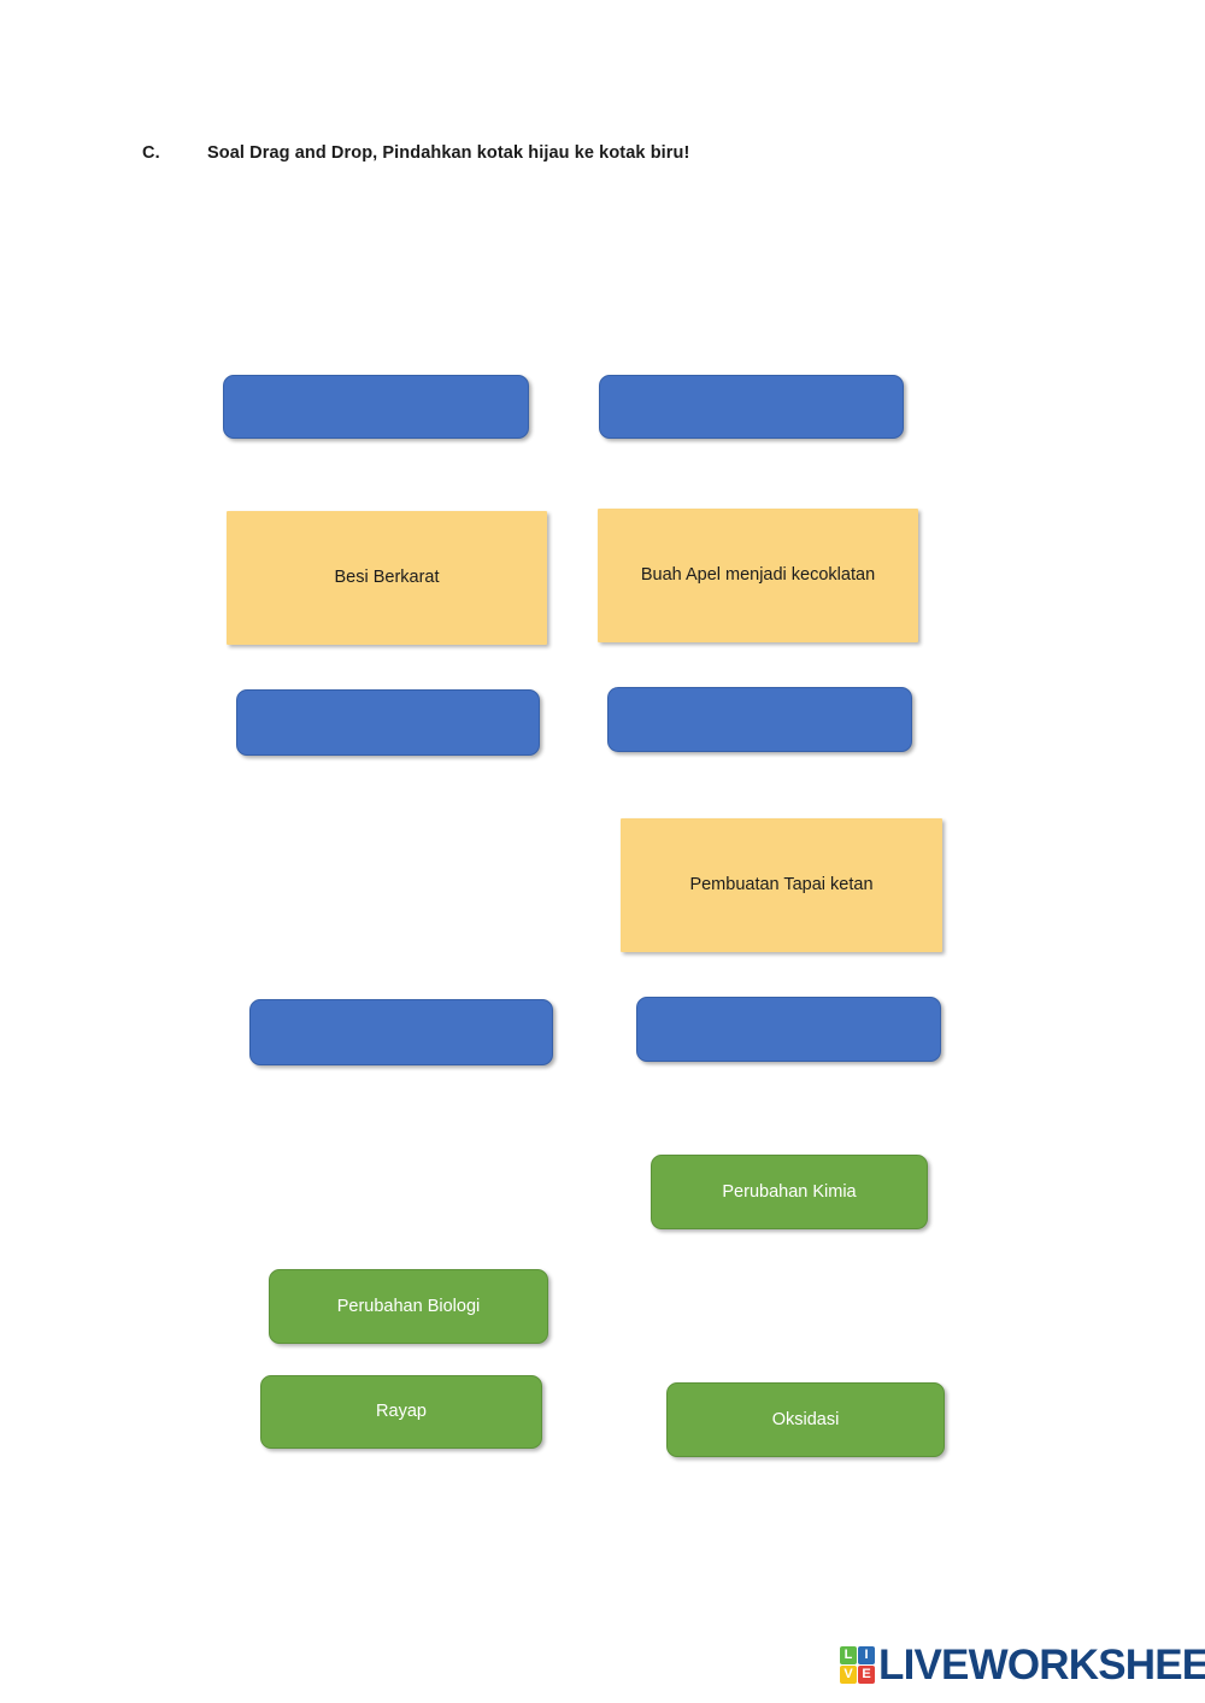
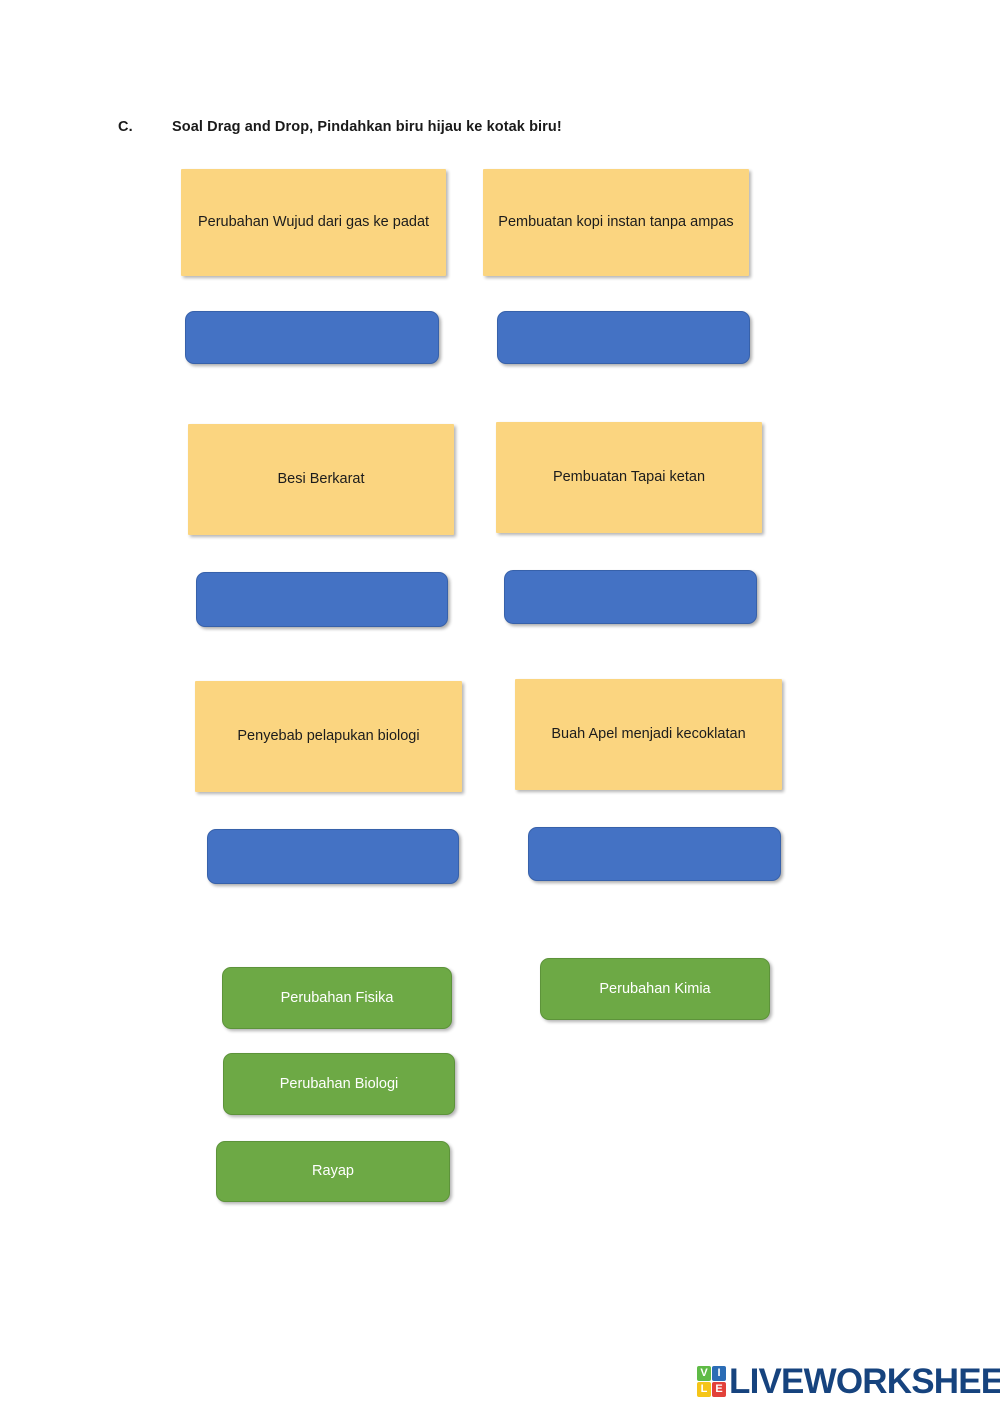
  C.
- Soal Drag and Drop, Pindahkan kotak hijau ke kotak biru!
+ Soal Drag and Drop, Pindahkan biru hijau ke kotak biru!
+ Perubahan Wujud dari gas ke padat
+ Pembuatan kopi instan tanpa ampas
  Besi Berkarat
- Buah Apel menjadi kecoklatan
+ Pembuatan Tapai ketan
+ Penyebab pelapukan biologi
- Pembuatan Tapai ketan
+ Buah Apel menjadi kecoklatan
+ Perubahan Fisika
  Perubahan Kimia
  Perubahan Biologi
  Rayap
- Oksidasi
- L
+ V
  I
- V
+ L
  E
  LIVEWORKSHEE
